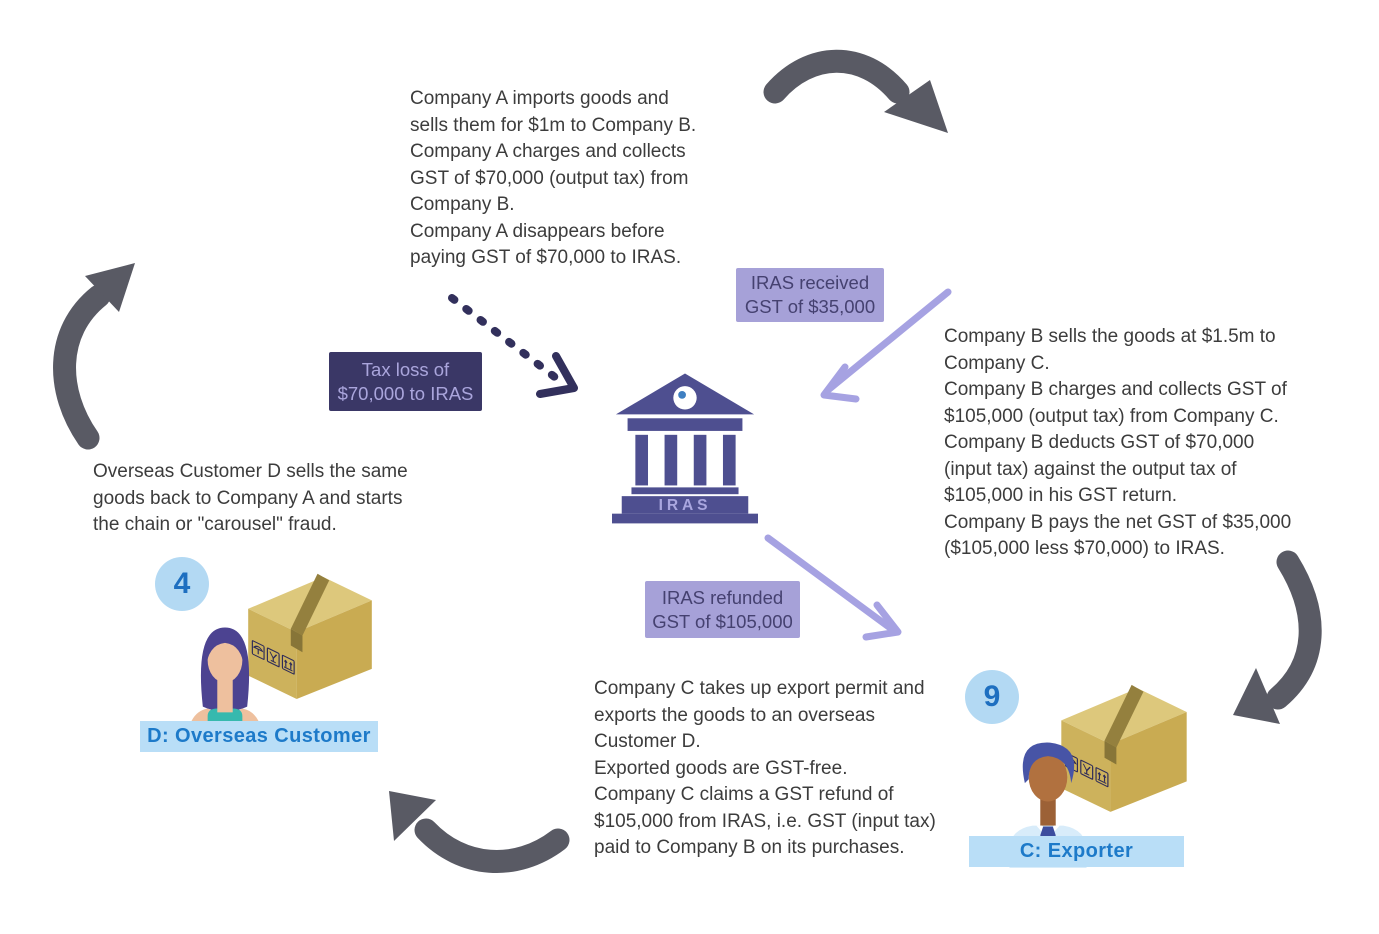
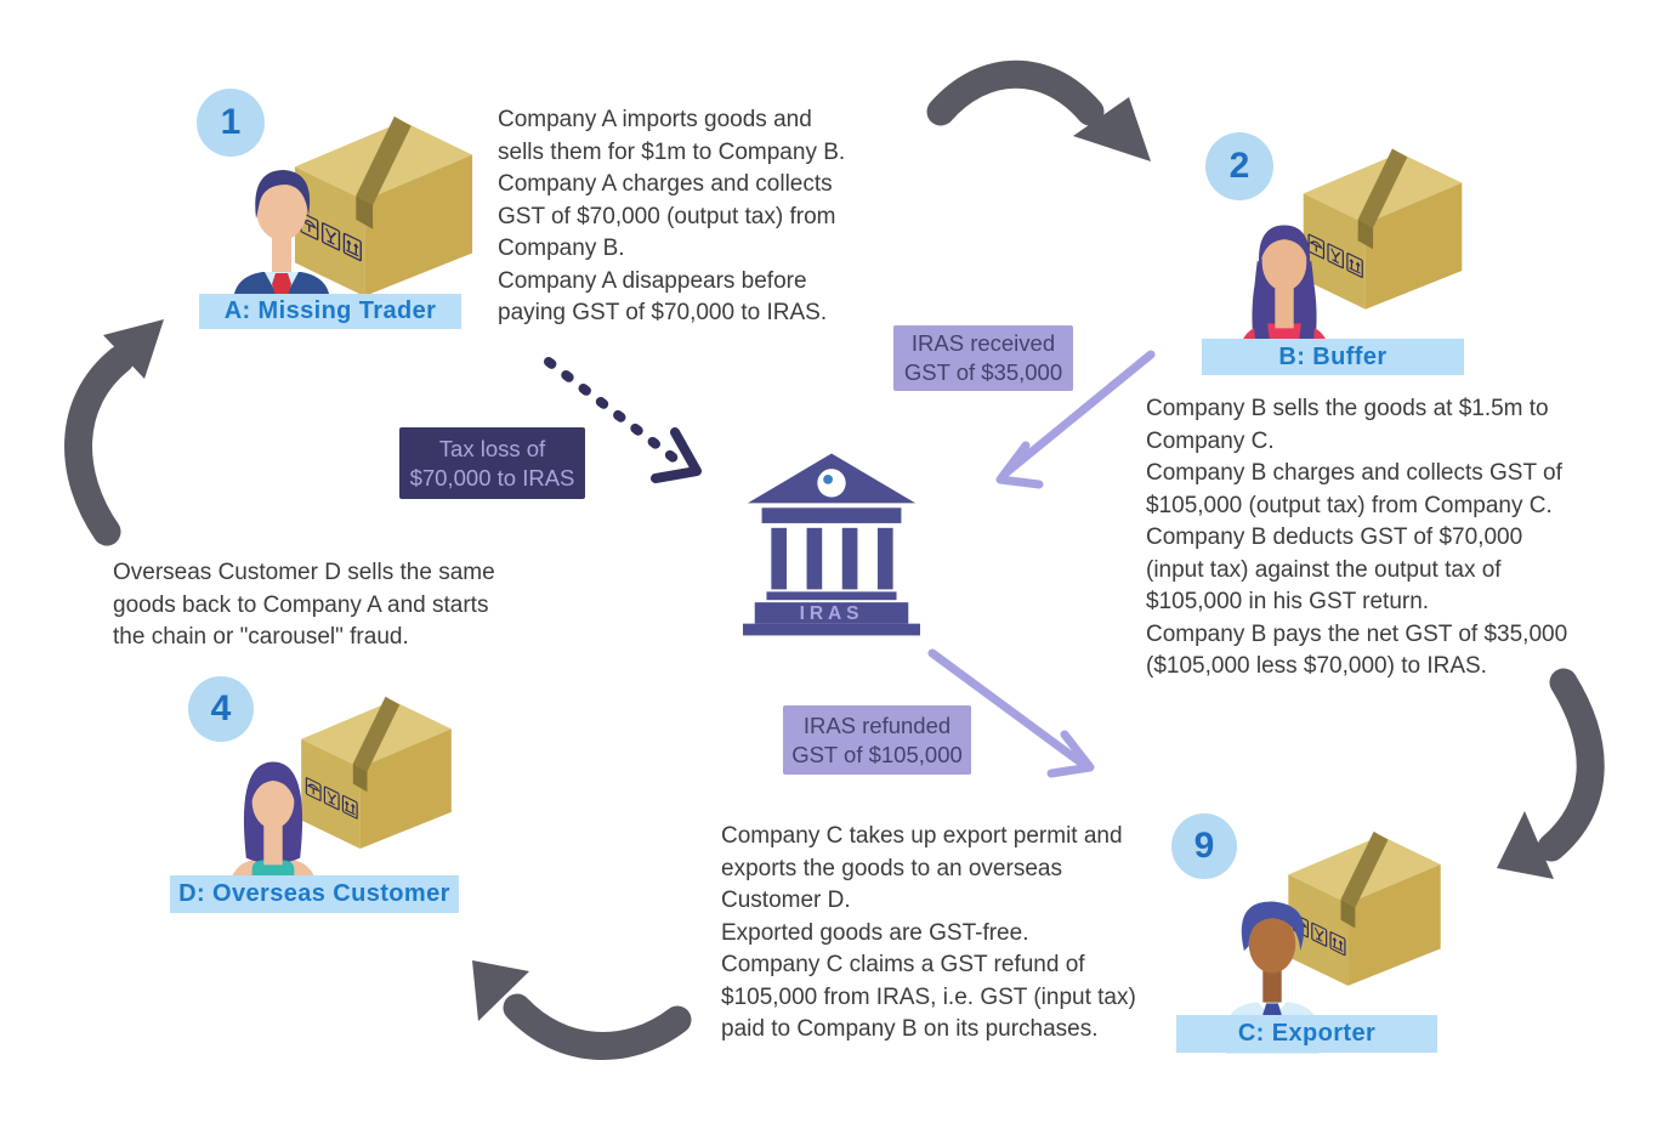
  IRAS
  IRAS received
  GST of $35,000
  Tax loss of
  $70,000 to IRAS
  IRAS refunded
  GST of $105,000
  Company A imports goods and
  sells them for $1m to Company B.
  Company A charges and collects
  GST of $70,000 (output tax) from
  Company B.
  Company A disappears before
  paying GST of $70,000 to IRAS.
  Company B sells the goods at $1.5m to
  Company C.
  Company B charges and collects GST of
  $105,000 (output tax) from Company C.
  Company B deducts GST of $70,000
  (input tax) against the output tax of
  $105,000 in his GST return.
  Company B pays the net GST of $35,000
  ($105,000 less $70,000) to IRAS.
  Company C takes up export permit and
  exports the goods to an overseas
  Customer D.
  Exported goods are GST-free.
  Company C claims a GST refund of
  $105,000 from IRAS, i.e. GST (input tax)
  paid to Company B on its purchases.
  Overseas Customer D sells the same
  goods back to Company A and starts
  the chain or "carousel" fraud.
+ A: Missing Trader
+ 1
+ B: Buffer
+ 2
  C: Exporter
  9
  D: Overseas Customer
  4
